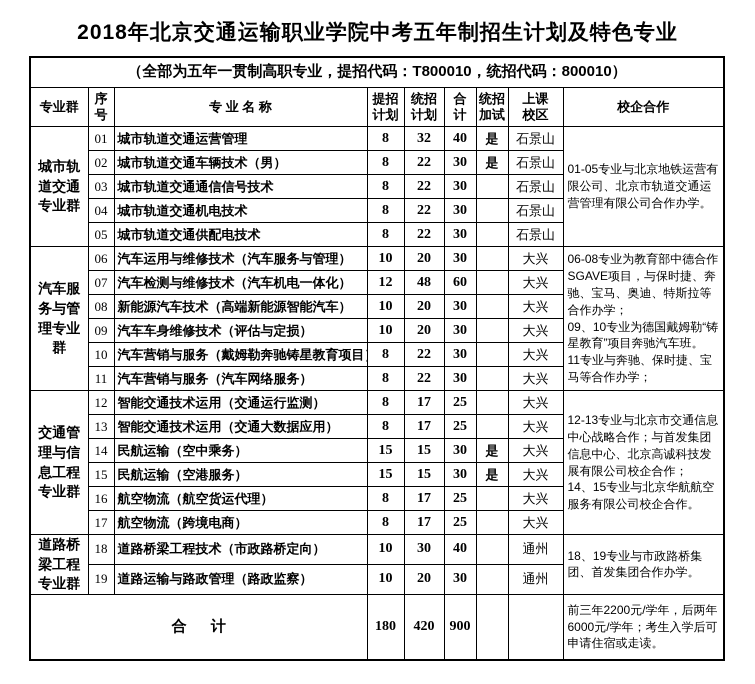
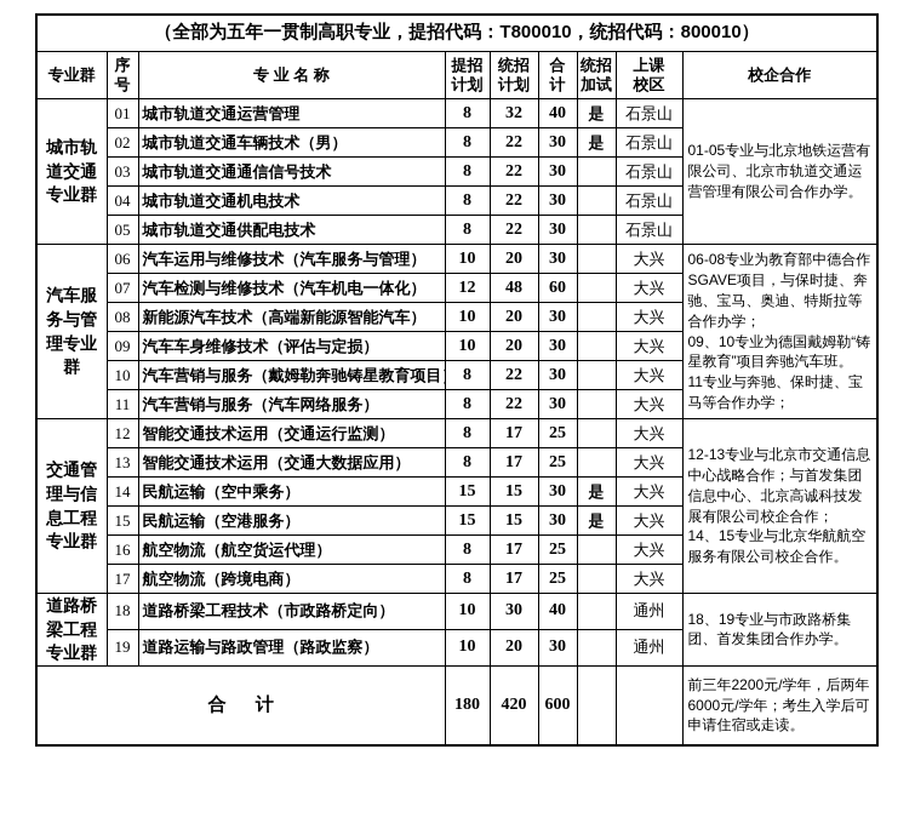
- 2018年北京交通运输职业学院中考五年制招生计划及特色专业
  （全部为五年一贯制高职专业，提招代码：T800010，统招代码：800010）
  专业群	序 号	专 业 名 称	提招 计划	统招 计划	合 计	统招 加试	上课 校区	校企合作
  城市轨道交通专业群	01	城市轨道交通运营管理	8	32	40	是	石景山	01-05专业与北京地铁运营有限公司、北京市轨道交通运营管理有限公司合作办学。
  02	城市轨道交通车辆技术（男）	8	22	30	是	石景山
  03	城市轨道交通通信信号技术	8	22	30		石景山
  04	城市轨道交通机电技术	8	22	30		石景山
  05	城市轨道交通供配电技术	8	22	30		石景山
  汽车服务与管理专业群	06	汽车运用与维修技术（汽车服务与管理）	10	20	30		大兴	06-08专业为教育部中德合作SGAVE项目，与保时捷、奔驰、宝马、奥迪、特斯拉等合作办学； 09、10专业为德国戴姆勒“铸星教育”项目奔驰汽车班。 11专业与奔驰、保时捷、宝马等合作办学；
  07	汽车检测与维修技术（汽车机电一体化）	12	48	60		大兴
  08	新能源汽车技术（高端新能源智能汽车）	10	20	30		大兴
  09	汽车车身维修技术（评估与定损）	10	20	30		大兴
  10	汽车营销与服务（戴姆勒奔驰铸星教育项目	8	22	30		大兴
  11	汽车营销与服务（汽车网络服务）	8	22	30		大兴
  交通管理与信息工程专业群	12	智能交通技术运用（交通运行监测）	8	17	25		大兴	12-13专业与北京市交通信息中心战略合作；与首发集团信息中心、北京高诚科技发展有限公司校企合作； 14、15专业与北京华航航空服务有限公司校企合作。
  13	智能交通技术运用（交通大数据应用）	8	17	25		大兴
  14	民航运输（空中乘务）	15	15	30	是	大兴
  15	民航运输（空港服务）	15	15	30	是	大兴
  16	航空物流（航空货运代理）	8	17	25		大兴
  17	航空物流（跨境电商）	8	17	25		大兴
  道路桥梁工程专业群	18	道路桥梁工程技术（市政路桥定向）	10	30	40		通州	18、19专业与市政路桥集团、首发集团合作办学。
  19	道路运输与路政管理（路政监察）	10	20	30		通州
- 合 计	180	420	900			前三年2200元/学年，后两年6000元/学年；考生入学后可申请住宿或走读。
+ 合 计	180	420	600			前三年2200元/学年，后两年6000元/学年；考生入学后可申请住宿或走读。
